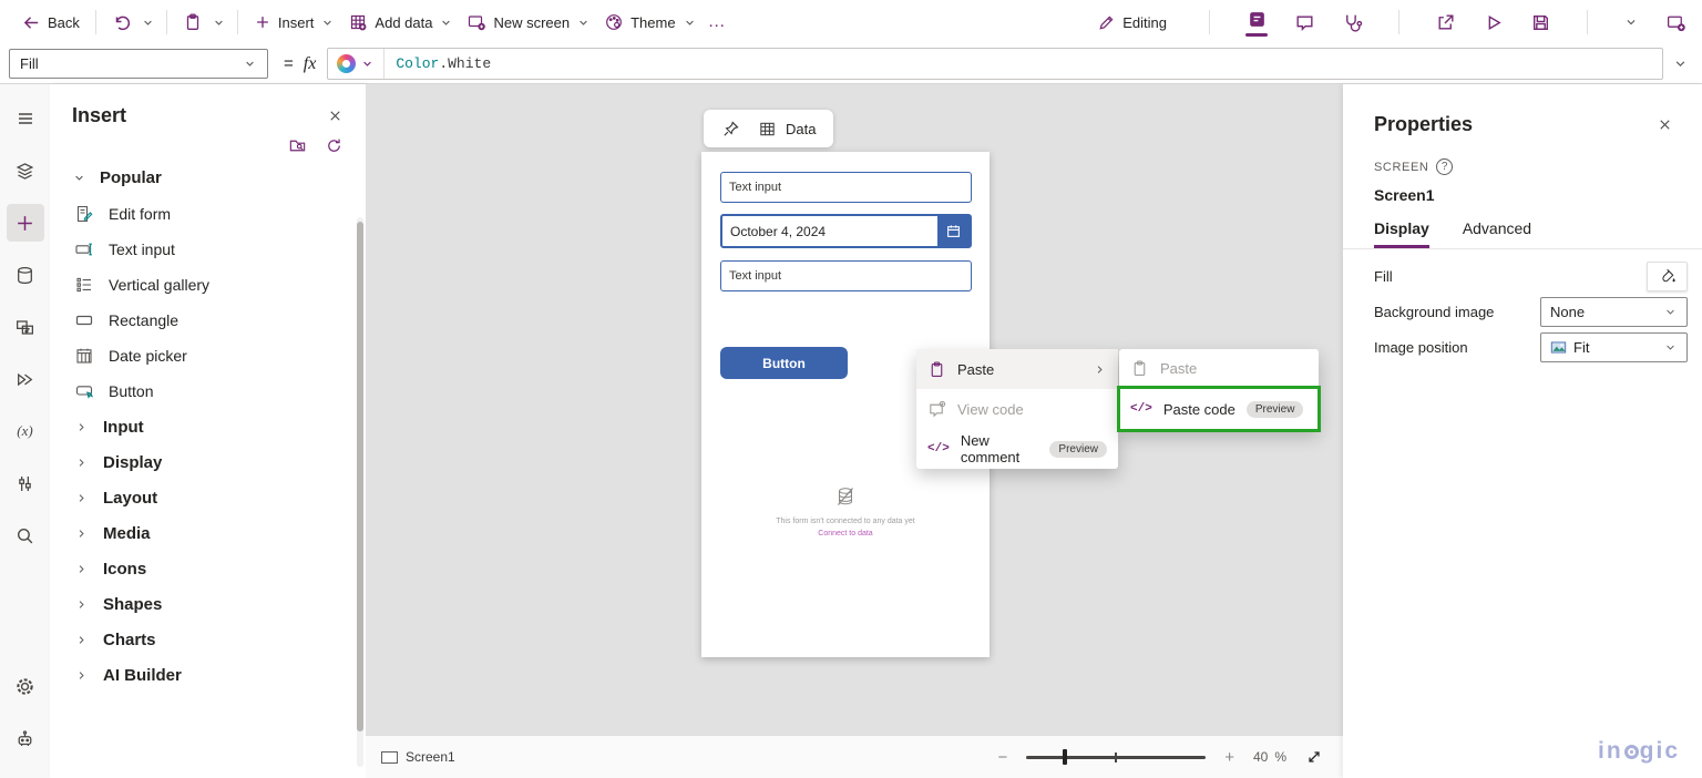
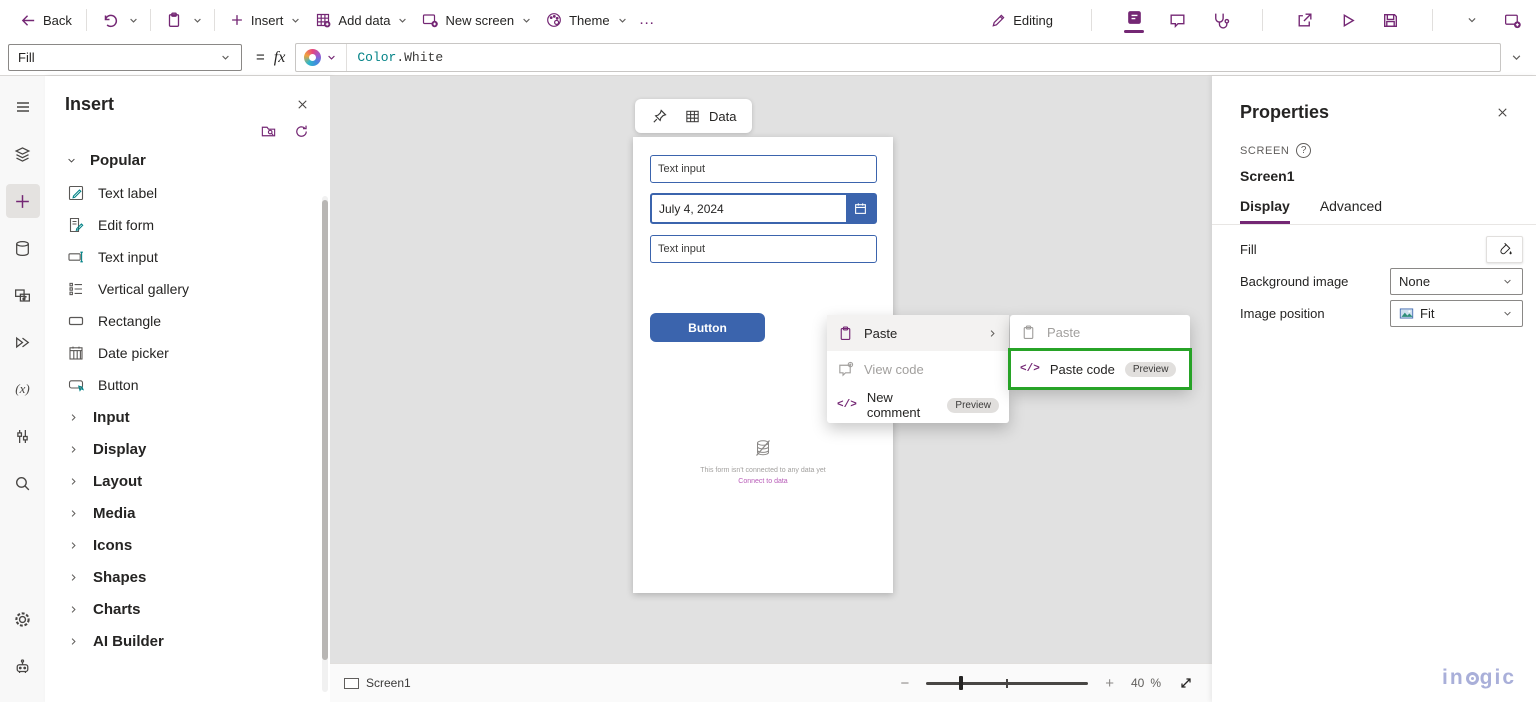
  Back
  Insert
  Add data
  New screen
  Theme
  …
  Editing
  Fill
  =
  fx
  Color.White
  (x)
  Insert
  Popular
+ Text label
  Edit form
  Text input
  Vertical gallery
  Rectangle
  Date picker
  Button
  Input
  Display
  Layout
  Media
  Icons
  Shapes
  Charts
  AI Builder
  Data
  Text input
- October 4, 2024
+ July 4, 2024
  Text input
  Button
  Paste
  View code
  </>
  New comment
  Preview
  Paste
  </>
  Paste code
  Preview
  Screen1
  −
  +
  40
  %
  Properties
  SCREEN
  ?
  Screen1
  Display
  Advanced
  Fill
  Background image
  None
  Image position
  Fit
  in
  gic
